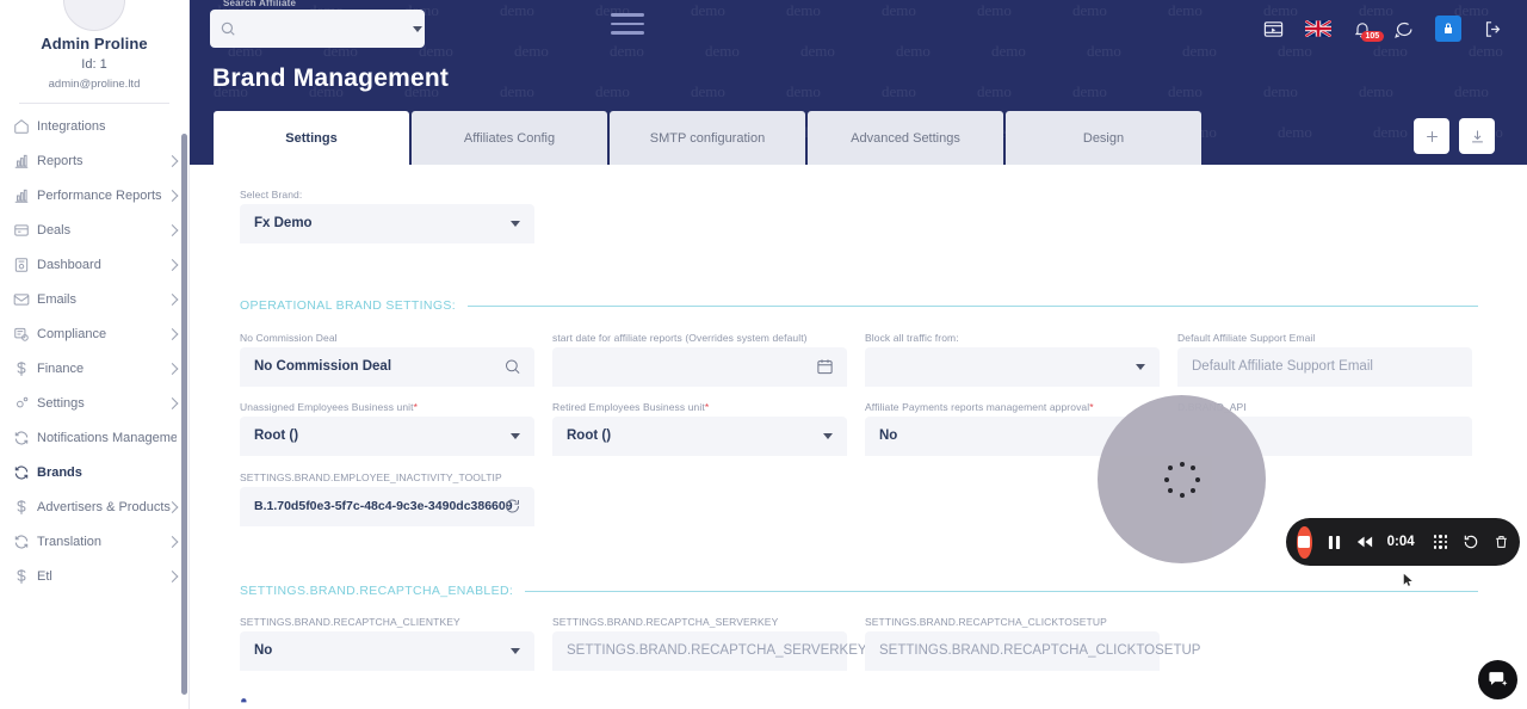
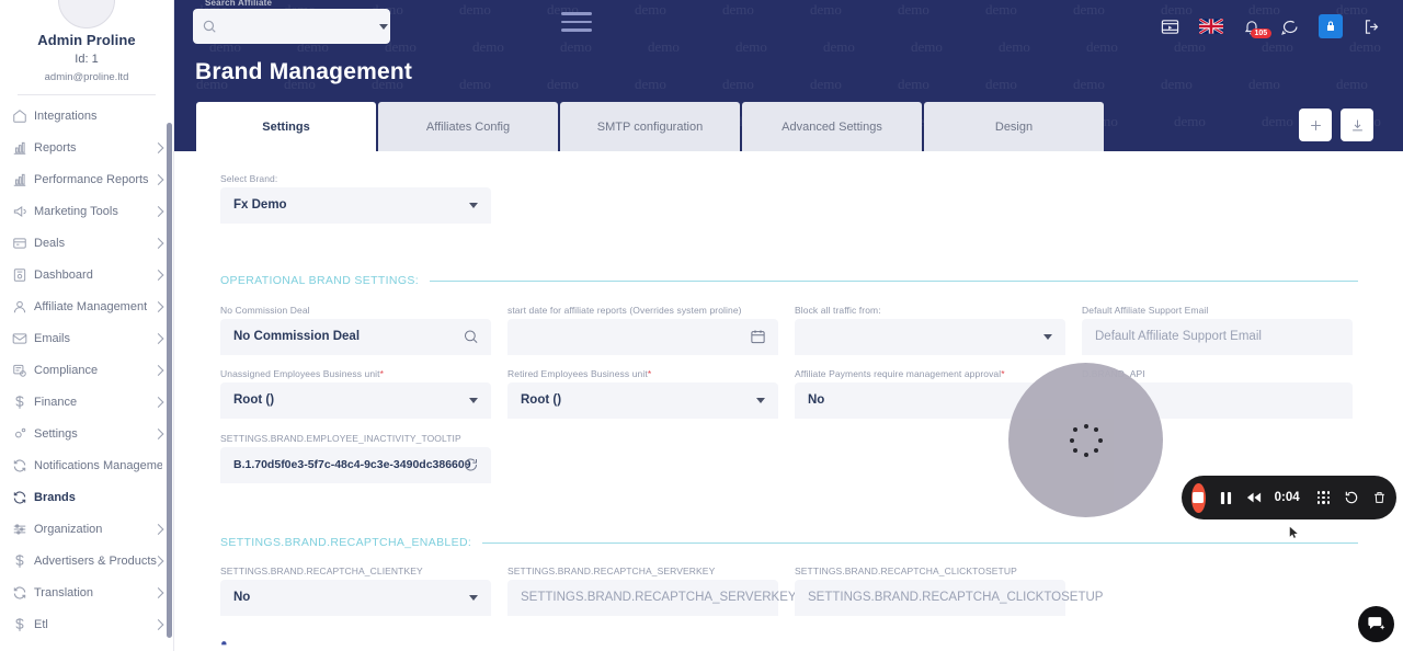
  Admin Proline
  Id: 1
  admin@proline.ltd
  Integrations
  Reports
  Performance Reports
+ Marketing Tools
  Deals
  Dashboard
+ Affiliate Management
  Emails
  Compliance
  Finance
  Settings
  Notifications Manageme
  Brands
+ Organization
  Advertisers & Products
  Translation
  Etl
  demo
  demo
  demo
  demo
  demo
  demo
  demo
  demo
  Search Affiliate
  Brand Management
  Settings
  Affiliates Config
  SMTP configuration
  Advanced Settings
  Design
  Select Brand:
  Fx Demo
  OPERATIONAL BRAND SETTINGS:
  No Commission Deal
  No Commission Deal
- start date for affiliate reports (Overrides system default)
+ start date for affiliate reports (Overrides system proline)
  Block all traffic from:
  Default Affiliate Support Email
  Default Affiliate Support Email
  Unassigned Employees Business unit*
  Root ()
  Retired Employees Business unit*
  Root ()
- Affiliate Payments reports management approval*
+ Affiliate Payments require management approval*
  No
  SETTINGS.BRAND.EMPLOYEE_INACTIVITY_TOOLTIP
  B.1.70d5f0e3-5f7c-48c4-9c3e-3490dc386609
  SETTINGS.BRAND.RECAPTCHA_ENABLED:
  SETTINGS.BRAND.RECAPTCHA_CLIENTKEY
  No
  SETTINGS.BRAND.RECAPTCHA_SERVERKEY
  SETTINGS.BRAND.RECAPTCHA_SERVERKEY
  SETTINGS.BRAND.RECAPTCHA_CLICKTOSETUP
  SETTINGS.BRAND.RECAPTCHA_CLICKTOSETUP
  0:04
